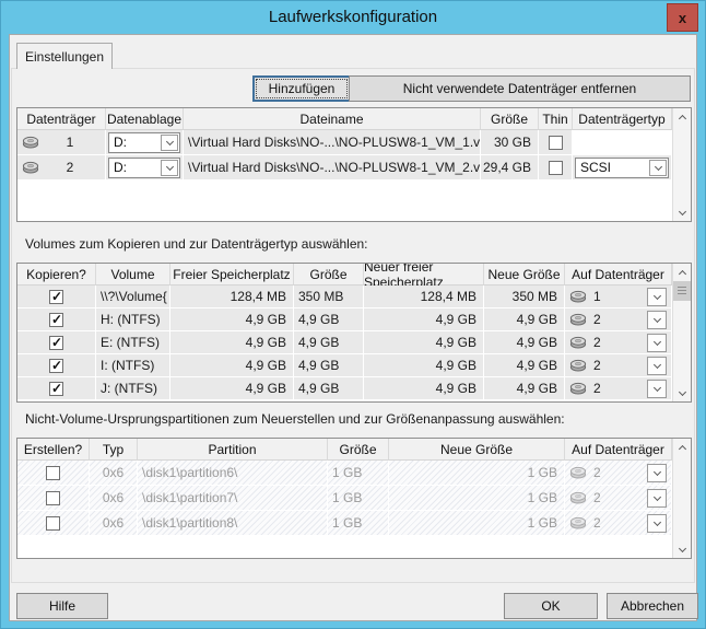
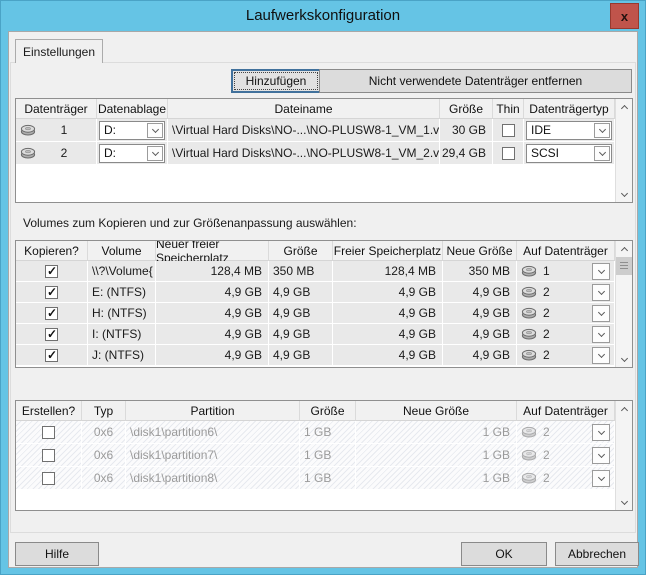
  Laufwerkskonfiguration
  x
  Einstellungen
  Hinzufügen
  Nicht verwendete Datenträger entfernen
  Datenträger
  Datenablage
  Dateiname
  Größe
  Thin
  Datenträgertyp
  1
  D:
  \Virtual Hard Disks\NO-...\NO-PLUSW8-1_VM_1.v
  30 GB
+ IDE
  2
  D:
  \Virtual Hard Disks\NO-...\NO-PLUSW8-1_VM_2.v
  29,4 GB
  SCSI
- Volumes zum Kopieren und zur Datenträgertyp auswählen:
+ Volumes zum Kopieren und zur Größenanpassung auswählen:
  Kopieren?
  Volume
- Freier Speicherplatz
+ Neuer freier Speicherplatz
  Größe
- Neuer freier Speicherplatz
+ Freier Speicherplatz
  Neue Größe
  Auf Datenträger
  \\?\Volume{
  128,4 MB
  350 MB
  128,4 MB
  350 MB
  1
- H: (NTFS)
+ E: (NTFS)
  4,9 GB
  4,9 GB
  4,9 GB
  4,9 GB
  2
- E: (NTFS)
+ H: (NTFS)
  4,9 GB
  4,9 GB
  4,9 GB
  4,9 GB
  2
  I: (NTFS)
  4,9 GB
  4,9 GB
  4,9 GB
  4,9 GB
  2
  J: (NTFS)
  4,9 GB
  4,9 GB
  4,9 GB
  4,9 GB
  2
- Nicht-Volume-Ursprungspartitionen zum Neuerstellen und zur Größenanpassung auswählen:
  Erstellen?
  Typ
  Partition
  Größe
  Neue Größe
  Auf Datenträger
  0x6
  \disk1\partition6\
  1 GB
  1 GB
  2
  0x6
  \disk1\partition7\
  1 GB
  1 GB
  2
  0x6
  \disk1\partition8\
  1 GB
  1 GB
  2
  Hilfe
  OK
  Abbrechen
